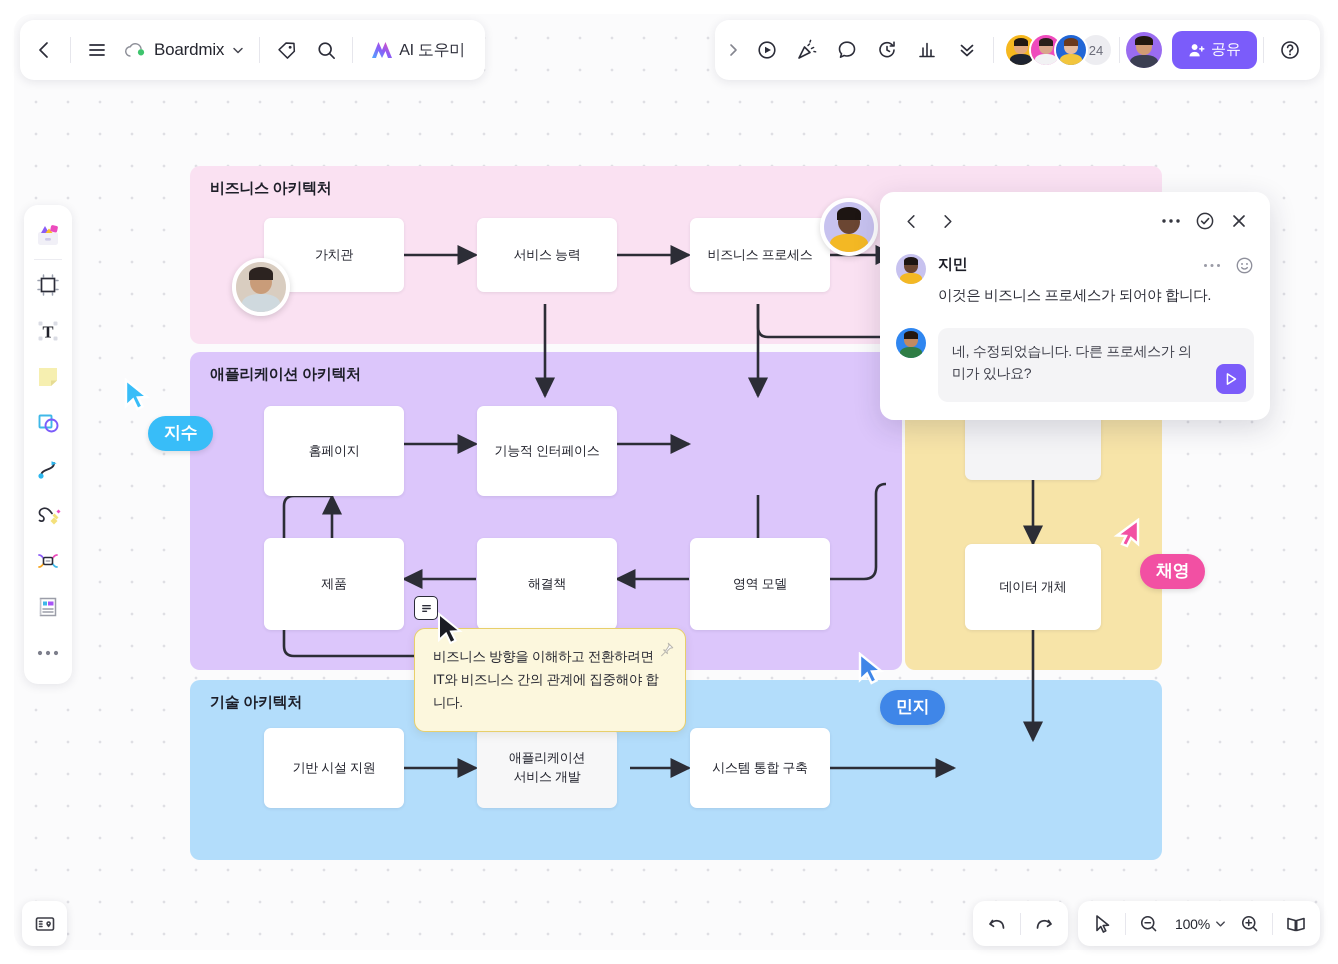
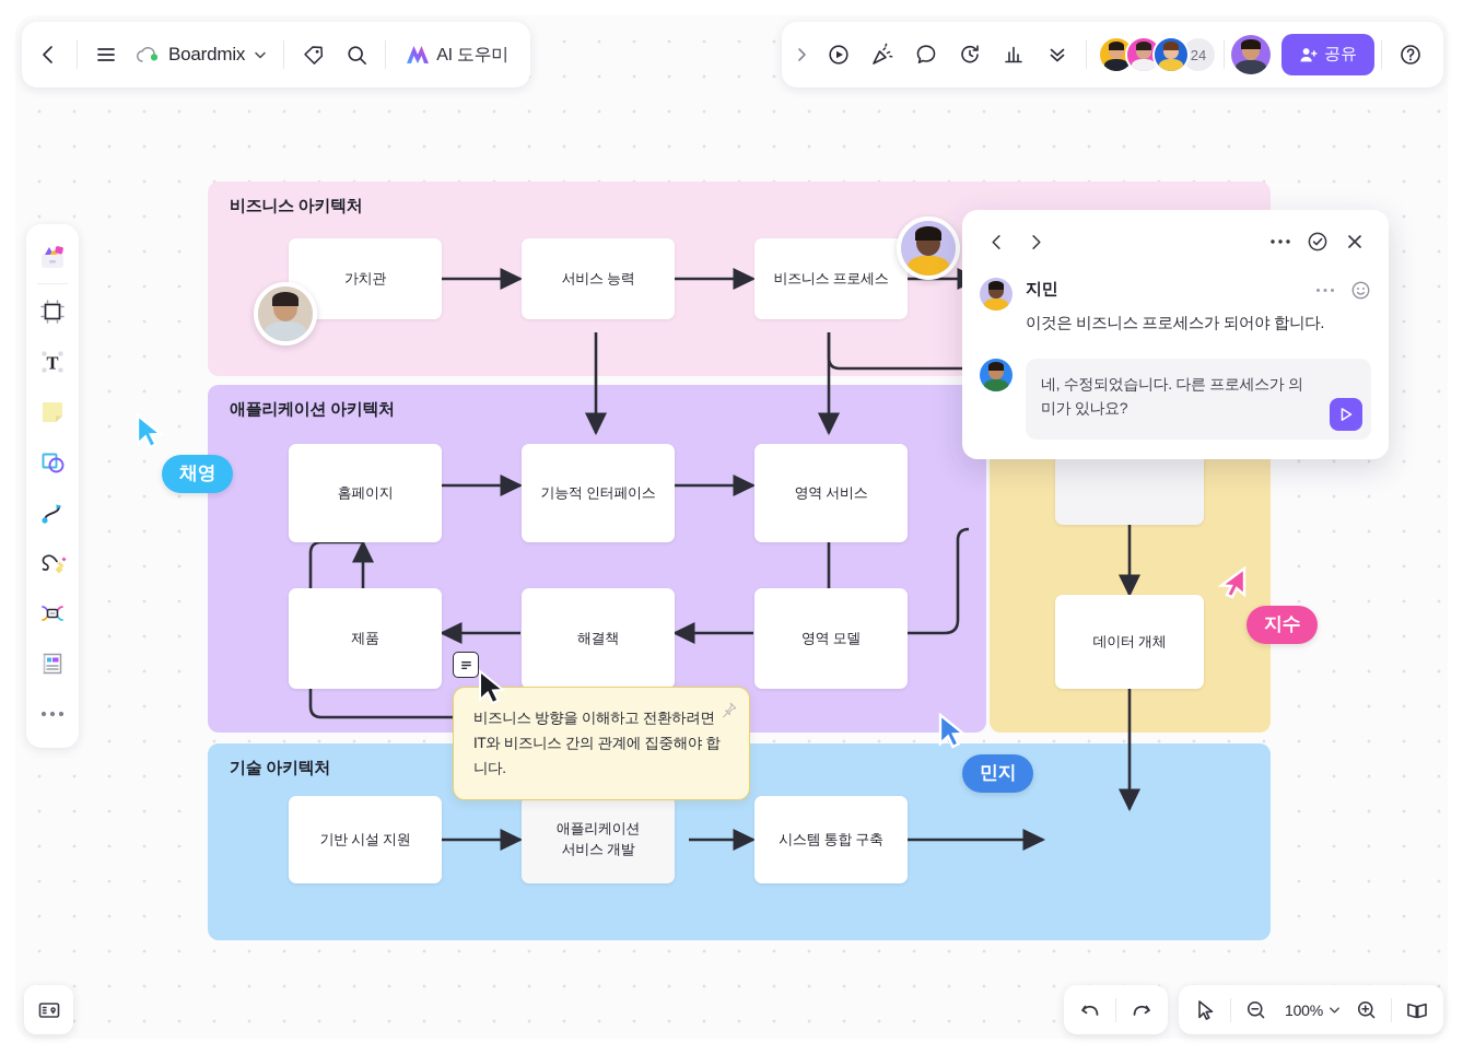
  비즈니스 아키텍처
  애플리케이션 아키텍처
  기술 아키텍처
  가치관
  서비스 능력
  비즈니스 프로세스
  홈페이지
  기능적 인터페이스
+ 영역 서비스
  제품
  해결책
  영역 모델
  데이터 개체
  기반 시설 지원
  애플리케이션
  서비스 개발
  시스템 통합 구축
  비즈니스 방향을 이해하고 전환하려면 IT와 비즈니스 간의 관계에 집중해야 합니다.
- 지수
+ 채영
  민지
- 채영
+ 지수
  Boardmix
  AI 도우미
  24
  공유
  T
  지민
  이것은 비즈니스 프로세스가 되어야 합니다.
  네, 수정되었습니다. 다른 프로세스가 의미가 있나요?
  100%
